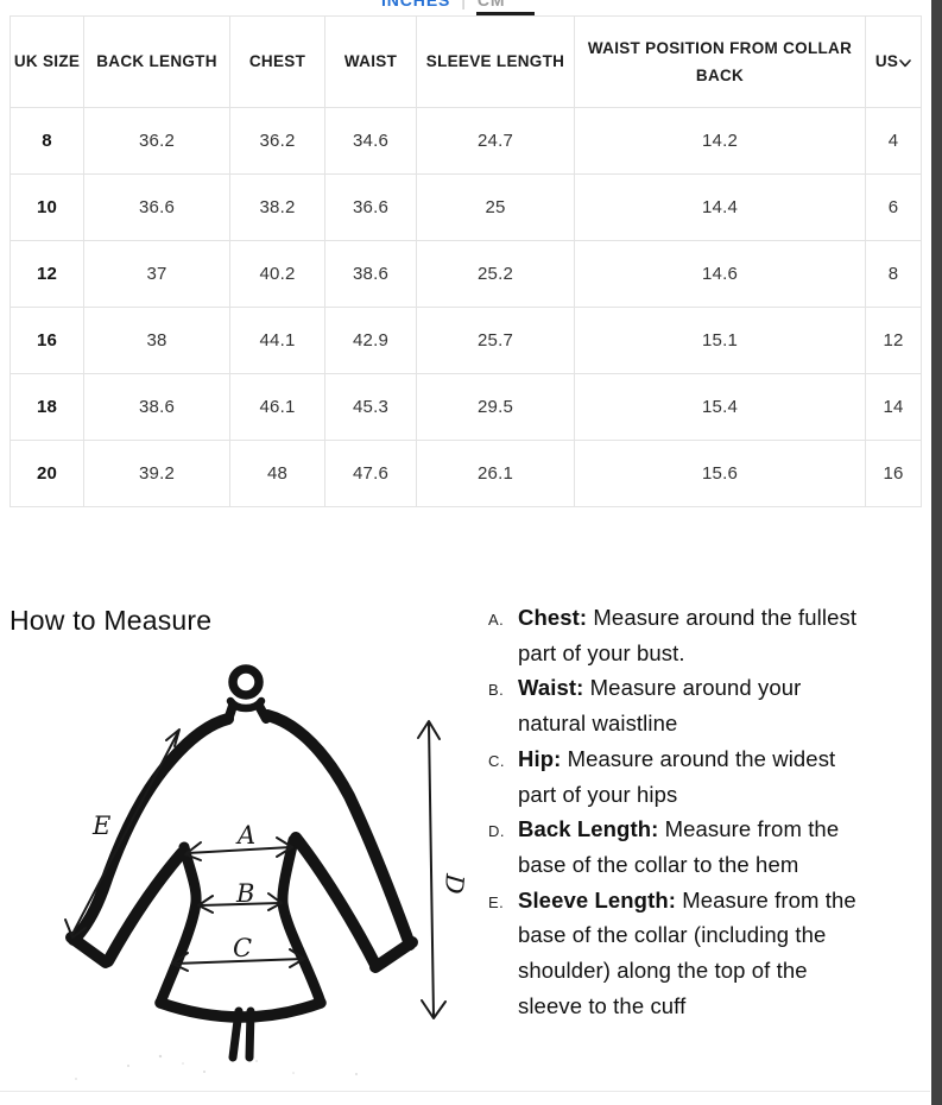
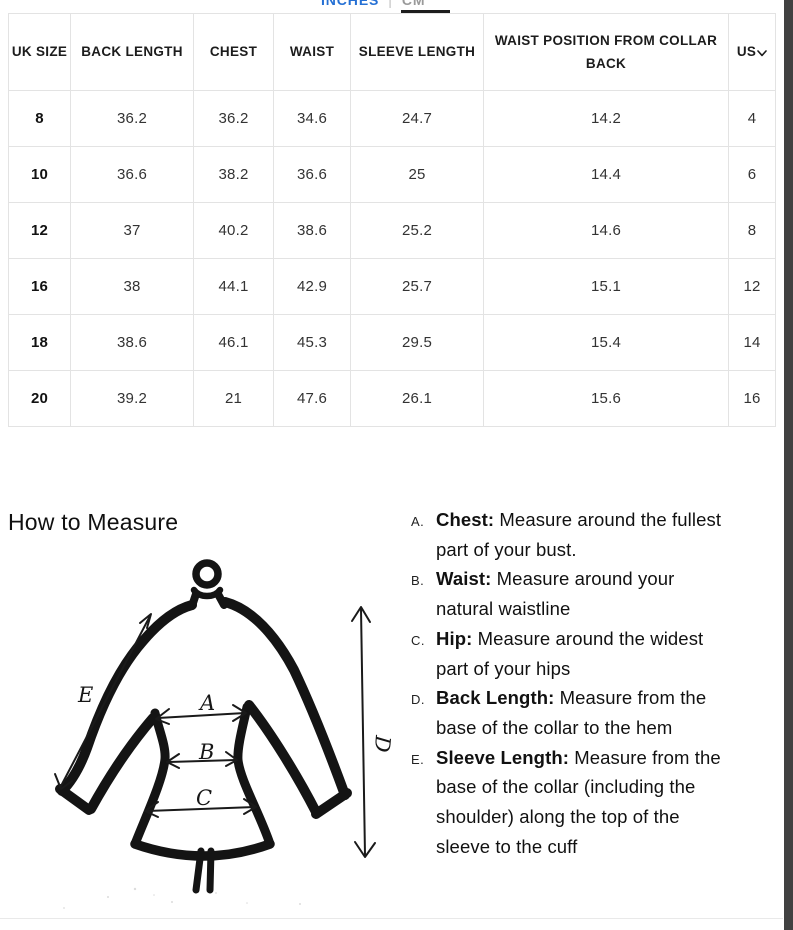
  INCHES | CM
  UK SIZE	BACK LENGTH	CHEST	WAIST	SLEEVE LENGTH	WAIST POSITION FROM COLLAR BACK	US
  8	36.2	36.2	34.6	24.7	14.2	4
  10	36.6	38.2	36.6	25	14.4	6
  12	37	40.2	38.6	25.2	14.6	8
  16	38	44.1	42.9	25.7	15.1	12
  18	38.6	46.1	45.3	29.5	15.4	14
- 20	39.2	48	47.6	26.1	15.6	16
+ 20	39.2	21	47.6	26.1	15.6	16
  How to Measure
  A.
  Chest: Measure around the fullest
  part of your bust.
  B.
  Waist: Measure around your
  natural waistline
  C.
  Hip: Measure around the widest
  part of your hips
  D.
  Back Length: Measure from the
  base of the collar to the hem
  E.
  Sleeve Length: Measure from the
  base of the collar (including the
  shoulder) along the top of the
  sleeve to the cuff
  E
  A
  B
  C
